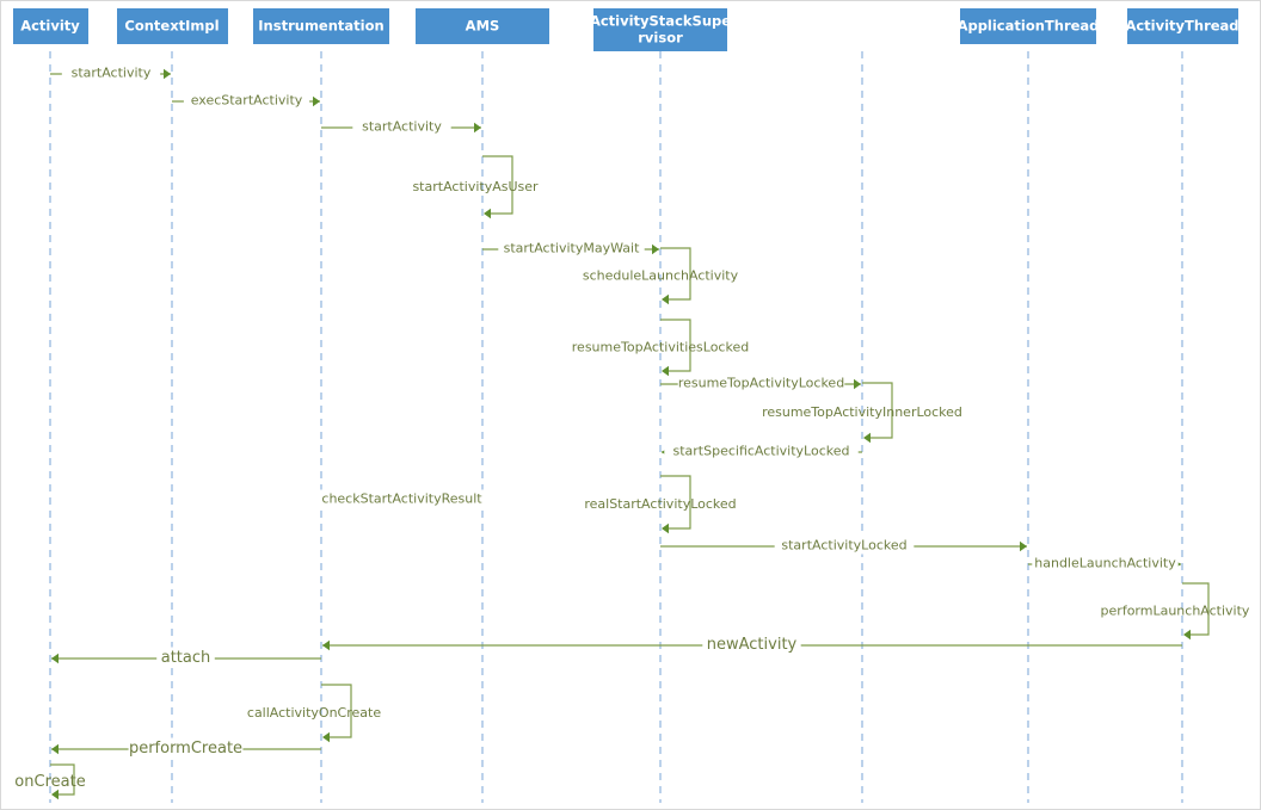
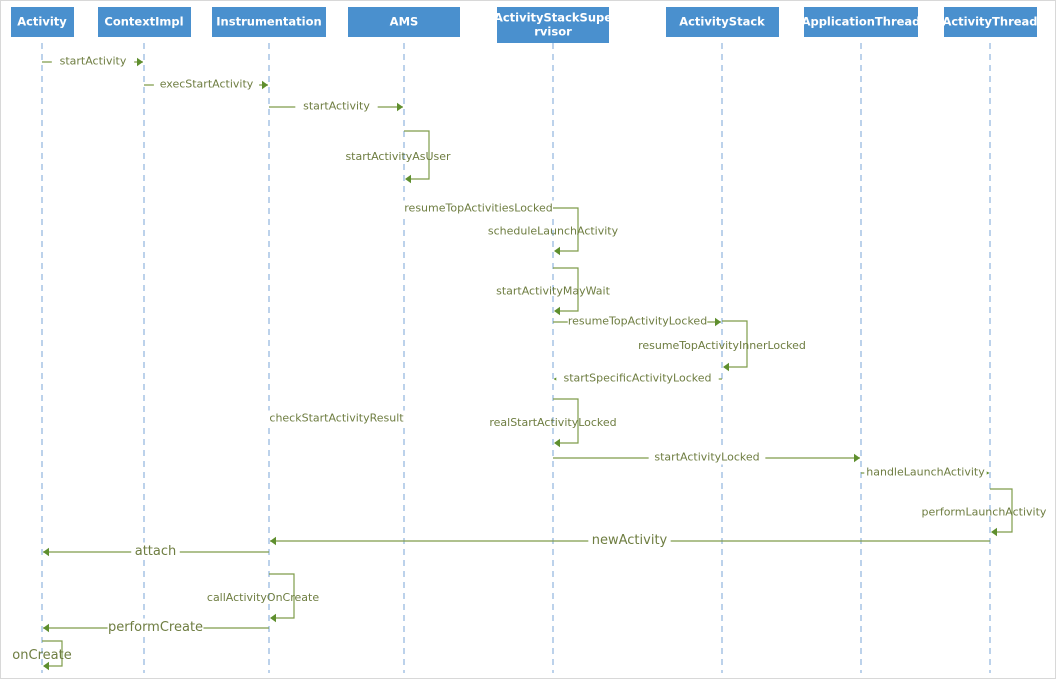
  startActivity
  execStartActivity
  startActivity
  startActivityAsUser
- startActivityMayWait
+ resumeTopActivitiesLocked
  scheduleLaunchActivity
- resumeTopActivitiesLocked
+ startActivityMayWait
  resumeTopActivityLocked
  resumeTopActivityInnerLocked
  startSpecificActivityLocked
  checkStartActivityResult
  realStartActivityLocked
  startActivityLocked
  handleLaunchActivity
  performLaunchActivity
  newActivity
  attach
  callActivityOnCreate
  performCreate
  onCreate
  Activity
  ContextImpl
  Instrumentation
  AMS
  ActivityStackSupe
  rvisor
+ ActivityStack
  ApplicationThread
  ActivityThread
